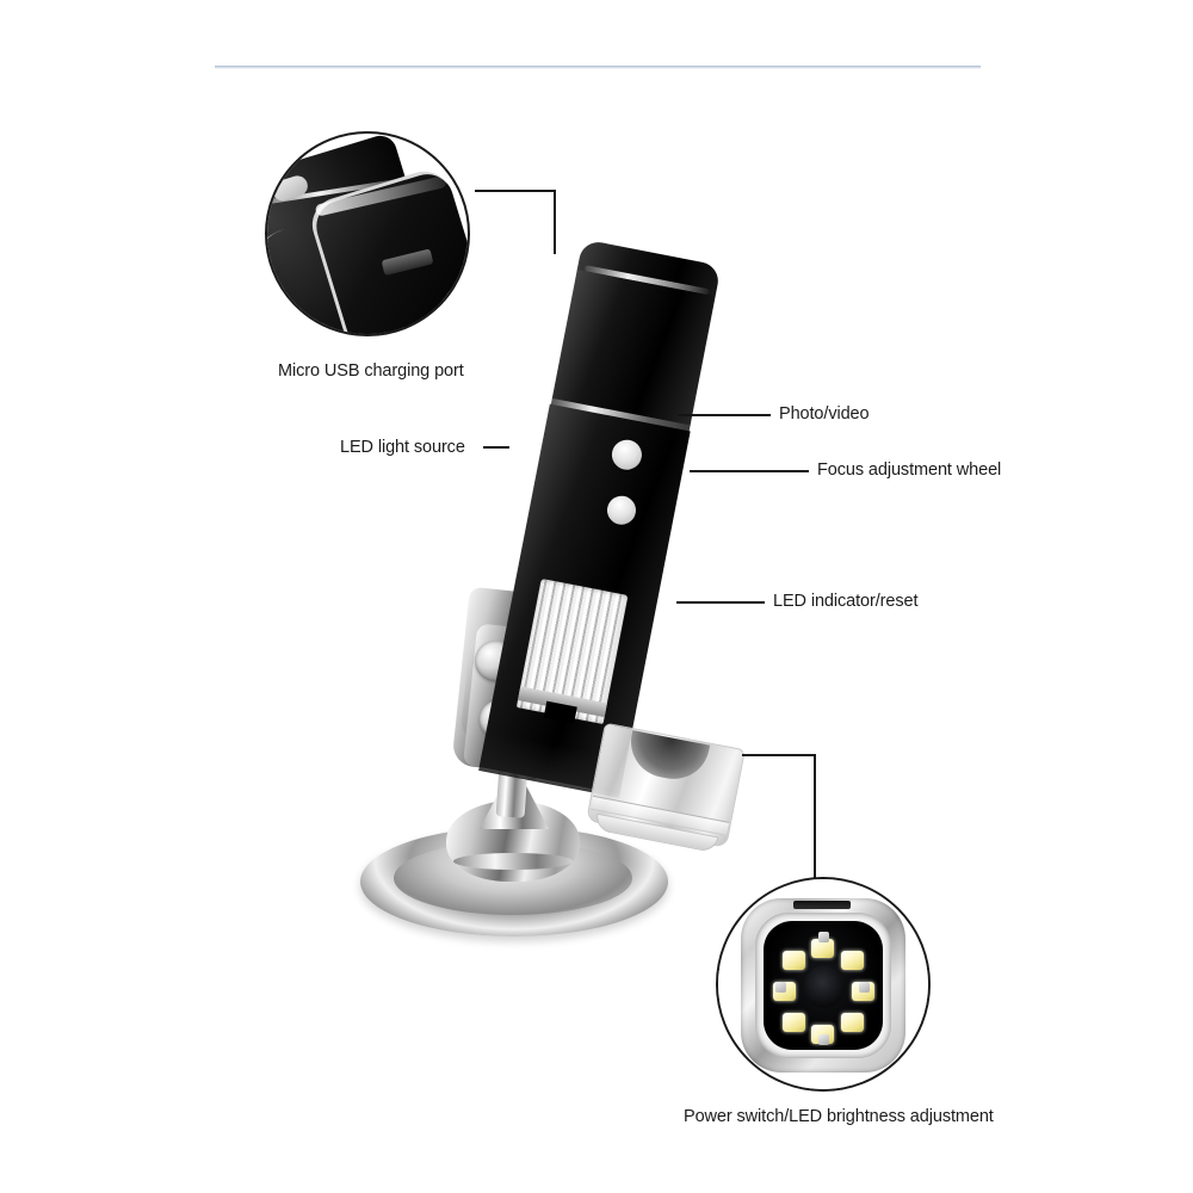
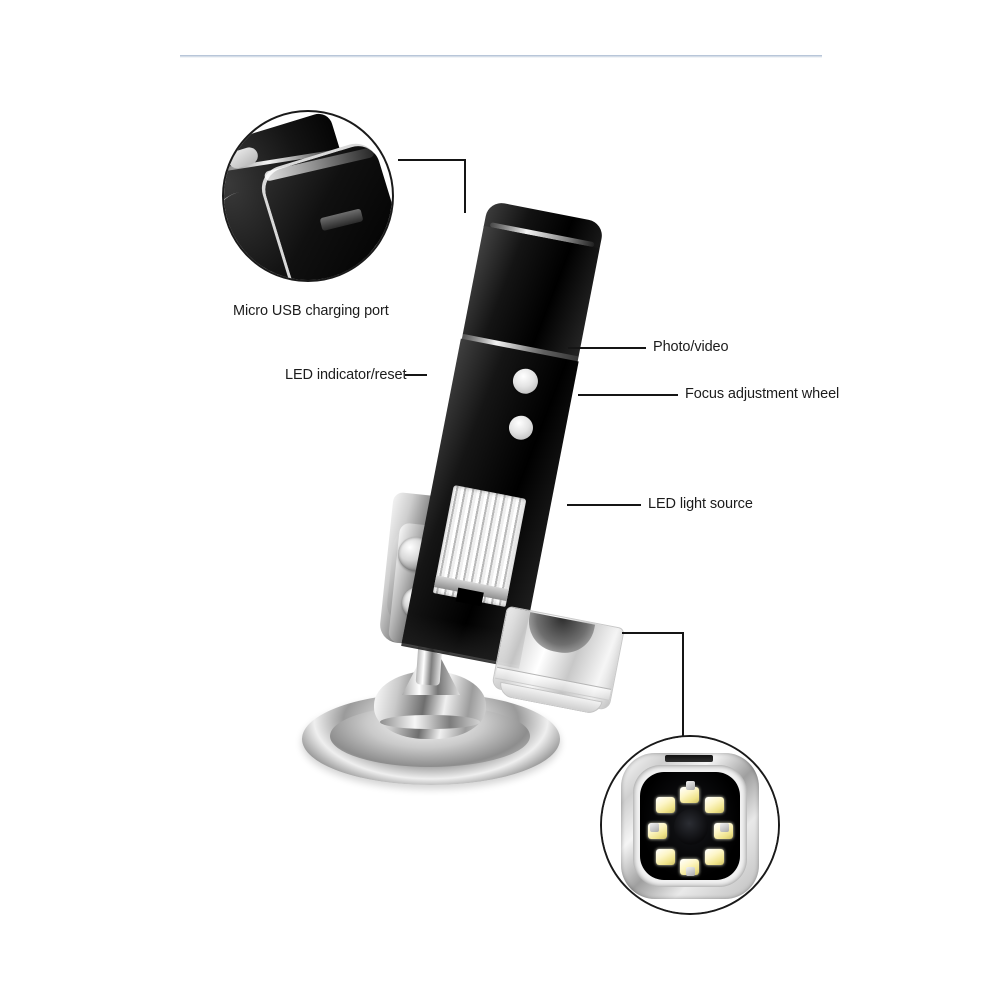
  Micro USB charging port
- LED light source
+ LED indicator/reset
  Photo/video
  Focus adjustment wheel
- LED indicator/reset
+ LED light source
- Power switch/LED brightness adjustment
